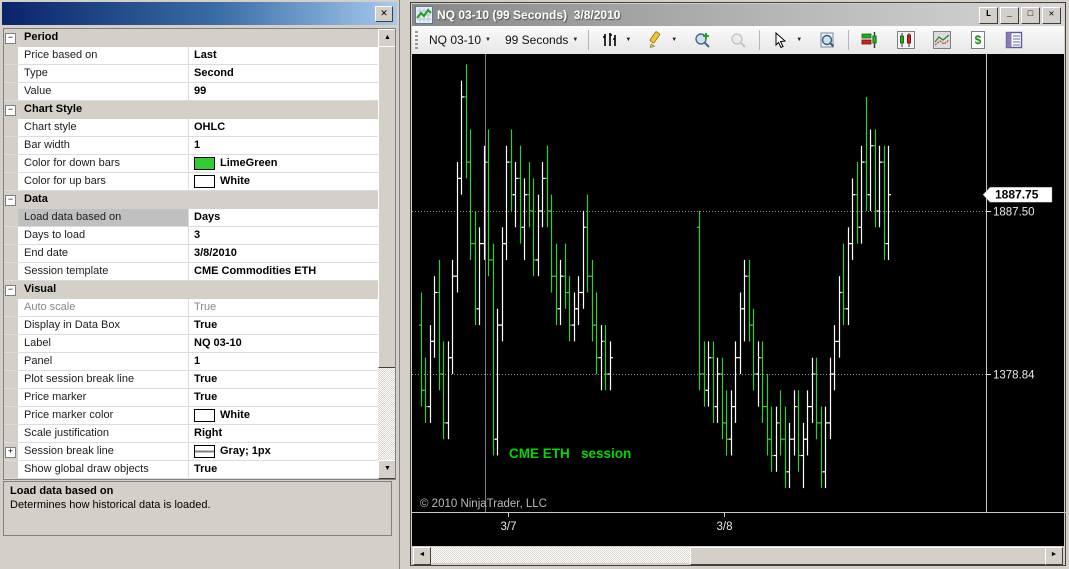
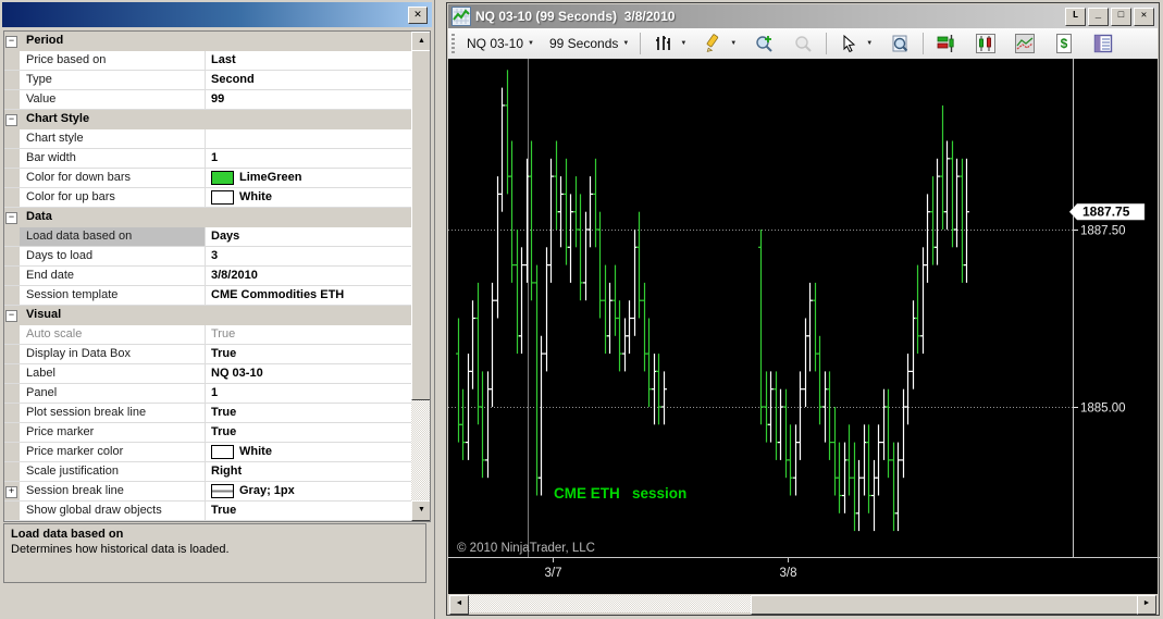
  ✕
  −
  Period
  Price based on
  Last
  Type
  Second
  Value
  99
  −
  Chart Style
  Chart style
- OHLC
  Bar width
  1
  Color for down bars
  LimeGreen
  Color for up bars
  White
  −
  Data
  Load data based on
  Days
  Days to load
  3
  End date
  3/8/2010
  Session template
  CME Commodities ETH
  −
  Visual
  Auto scale
  True
  Display in Data Box
  True
  Label
  NQ 03-10
  Panel
  1
  Plot session break line
  True
  Price marker
  True
  Price marker color
  White
  Scale justification
  Right
  +
  Session break line
  Gray; 1px
  Show global draw objects
  True
  Load data based on
  Determines how historical data is loaded.
  NQ 03-10 (99 Seconds) 3/8/2010
  L
  _
  □
  ✕
  NQ 03-10
  99 Seconds
  $
  1887.50
- 1378.84
+ 1885.00
  3/7
  3/8
  CME ETH session
  © 2010 NinjaTrader, LLC
  1887.75
